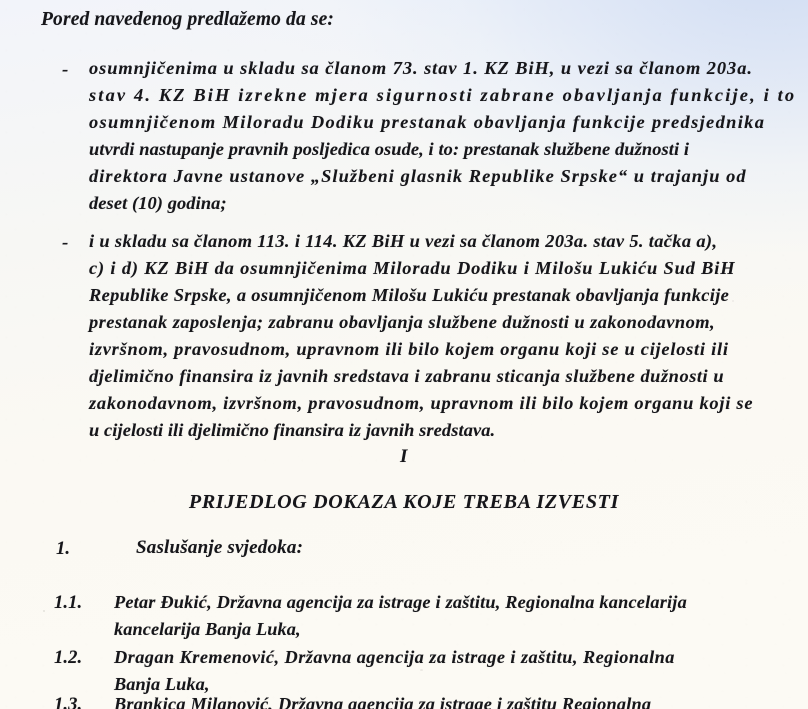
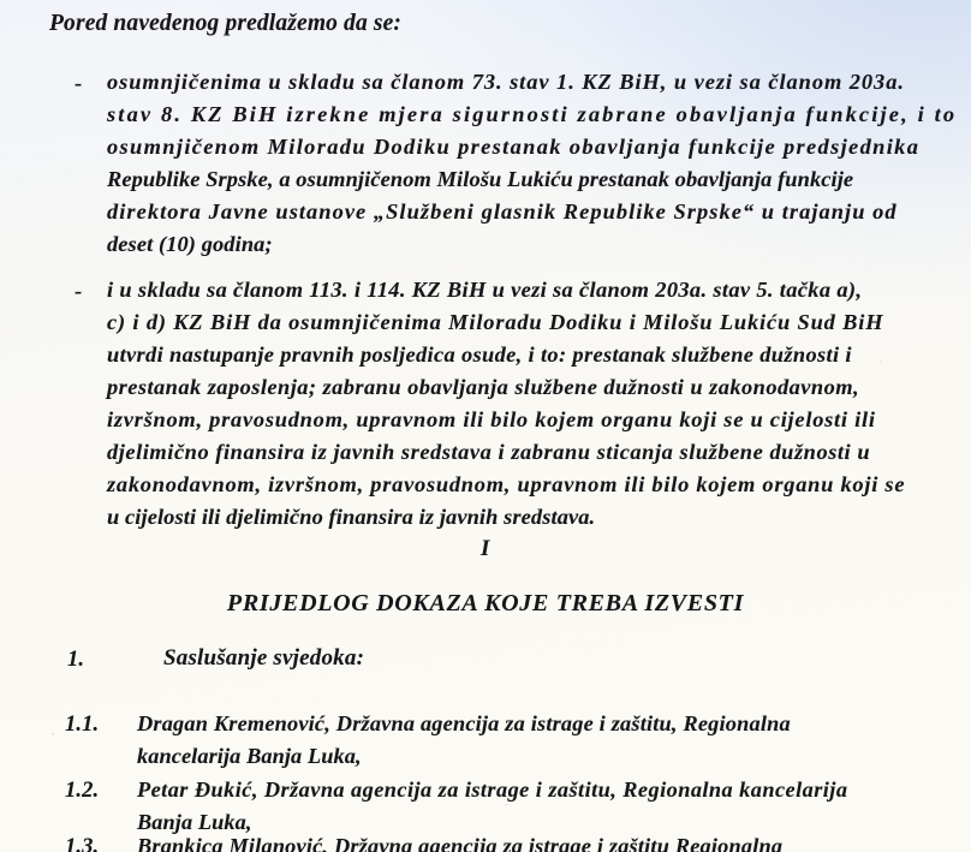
  Pored navedenog predlažemo da se:
  -
  osumnjičenima u skladu sa članom 73. stav 1. KZ BiH, u vezi sa članom 203a.
- stav 4. KZ BiH izrekne mjera sigurnosti zabrane obavljanja funkcije, i to
+ stav 8. KZ BiH izrekne mjera sigurnosti zabrane obavljanja funkcije, i to
  osumnjičenom Miloradu Dodiku prestanak obavljanja funkcije predsjednika
- utvrdi nastupanje pravnih posljedica osude, i to: prestanak službene dužnosti i
+ Republike Srpske, a osumnjičenom Milošu Lukiću prestanak obavljanja funkcije
  direktora Javne ustanove „Službeni glasnik Republike Srpske“ u trajanju od
  deset (10) godina;
  -
  i u skladu sa članom 113. i 114. KZ BiH u vezi sa članom 203a. stav 5. tačka a),
  c) i d) KZ BiH da osumnjičenima Miloradu Dodiku i Milošu Lukiću Sud BiH
- Republike Srpske, a osumnjičenom Milošu Lukiću prestanak obavljanja funkcije
+ utvrdi nastupanje pravnih posljedica osude, i to: prestanak službene dužnosti i
  prestanak zaposlenja; zabranu obavljanja službene dužnosti u zakonodavnom,
  izvršnom, pravosudnom, upravnom ili bilo kojem organu koji se u cijelosti ili
  djelimično finansira iz javnih sredstava i zabranu sticanja službene dužnosti u
  zakonodavnom, izvršnom, pravosudnom, upravnom ili bilo kojem organu koji se
  u cijelosti ili djelimično finansira iz javnih sredstava.
  I
  PRIJEDLOG DOKAZA KOJE TREBA IZVESTI
  1.
  Saslušanje svjedoka:
  1.1.
- Petar Đukić, Državna agencija za istrage i zaštitu, Regionalna kancelarija
+ Dragan Kremenović, Državna agencija za istrage i zaštitu, Regionalna
  kancelarija Banja Luka,
  1.2.
- Dragan Kremenović, Državna agencija za istrage i zaštitu, Regionalna
+ Petar Đukić, Državna agencija za istrage i zaštitu, Regionalna kancelarija
  Banja Luka,
  1.3.
  Brankica Milanović, Državna agencija za istrage i zaštitu Regionalna
